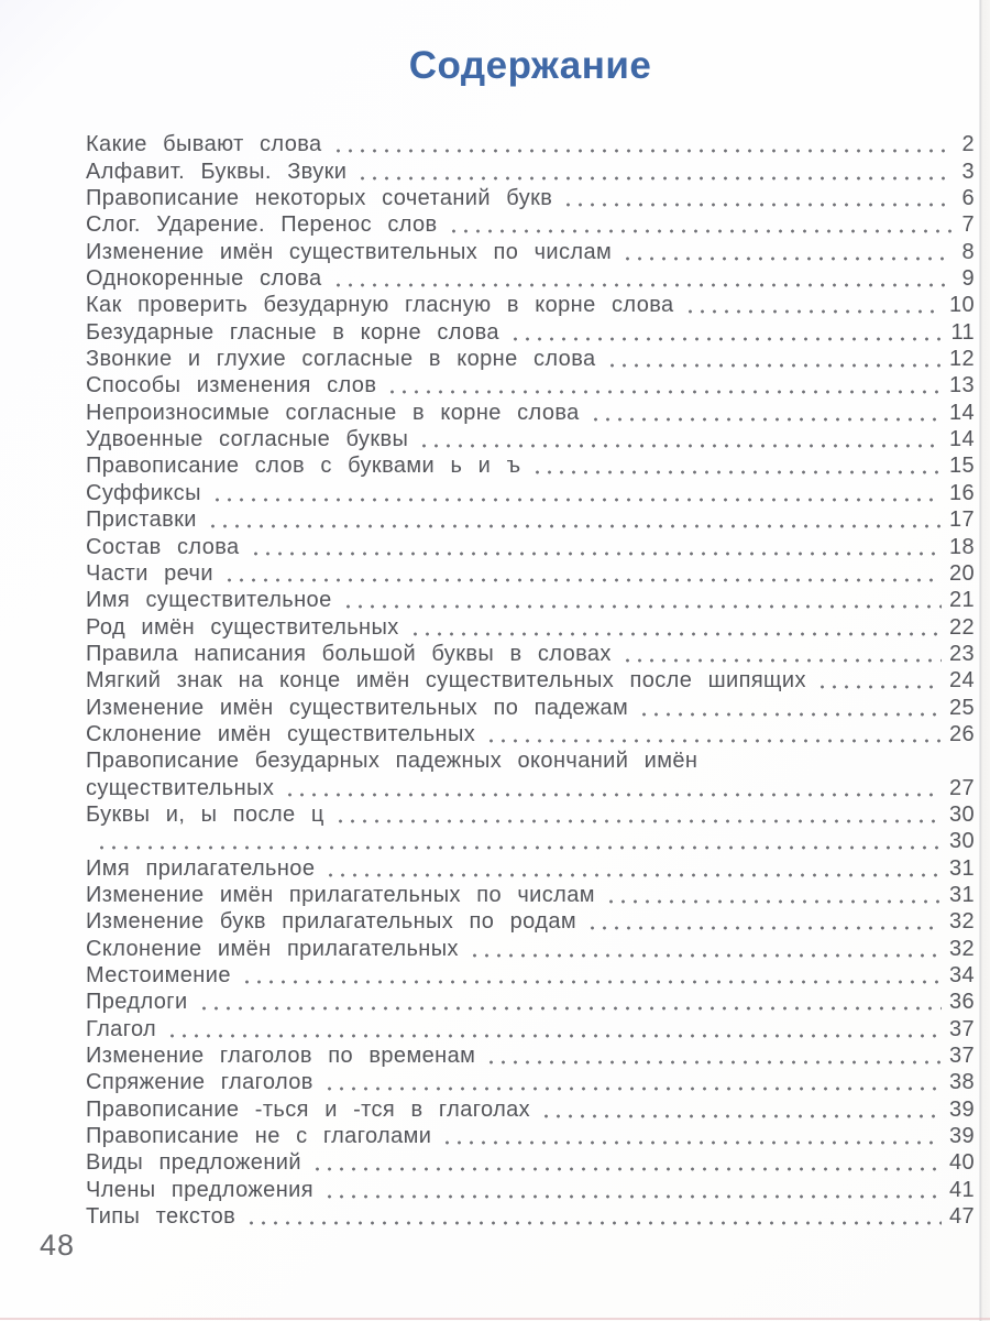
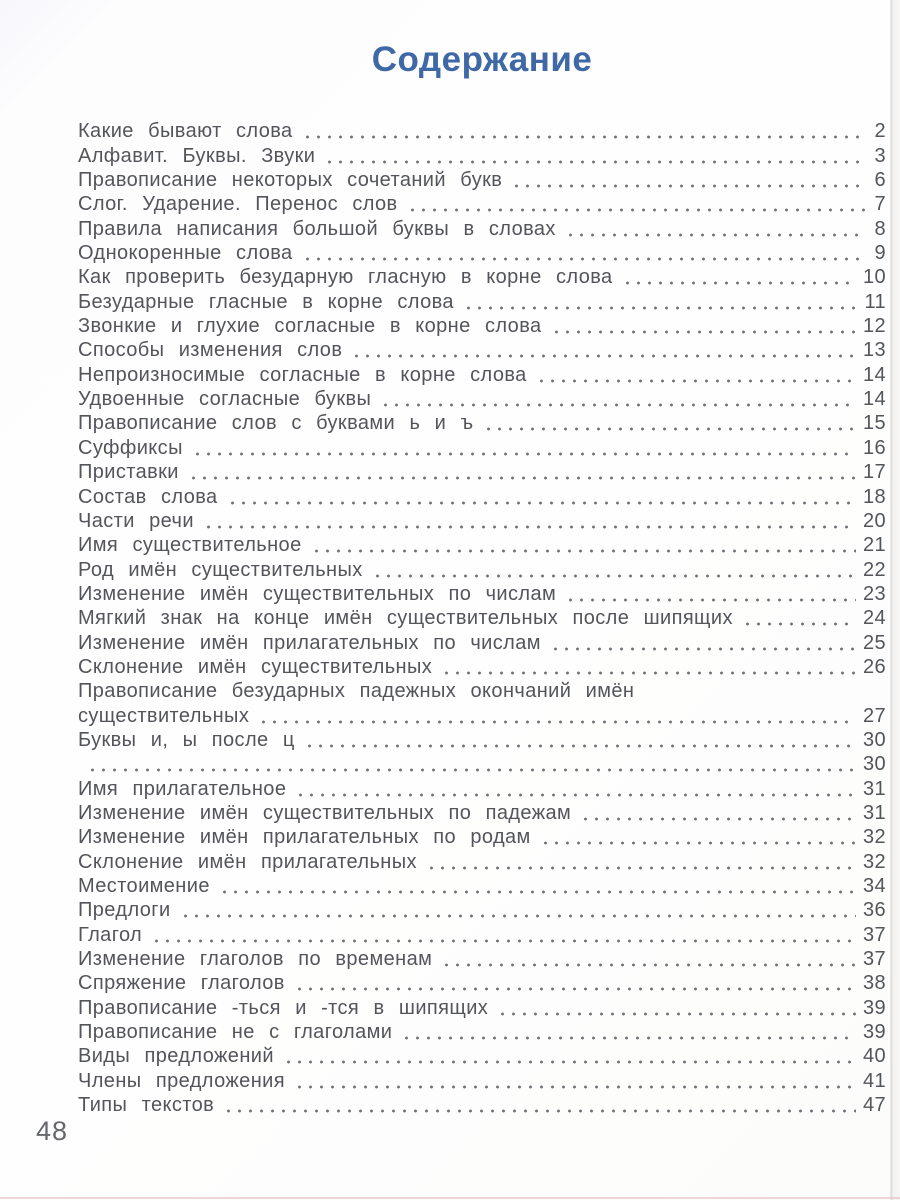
  Содержание
  Какие бывают слова
  2
  Алфавит. Буквы. Звуки
  3
  Правописание некоторых сочетаний букв
  6
  Слог. Ударение. Перенос слов
  7
- Изменение имён существительных по числам
+ Правила написания большой буквы в словах
  8
  Однокоренные слова
  9
  Как проверить безударную гласную в корне слова
  10
  Безударные гласные в корне слова
  11
  Звонкие и глухие согласные в корне слова
  12
  Способы изменения слов
  13
  Непроизносимые согласные в корне слова
  14
  Удвоенные согласные буквы
  14
  Правописание слов с буквами ь и ъ
  15
  Суффиксы
  16
  Приставки
  17
  Состав слова
  18
  Части речи
  20
  Имя существительное
  21
  Род имён существительных
  22
- Правила написания большой буквы в словах
+ Изменение имён существительных по числам
  23
  Мягкий знак на конце имён существительных после шипящих
  24
- Изменение имён существительных по падежам
+ Изменение имён прилагательных по числам
  25
  Склонение имён существительных
  26
  Правописание безударных падежных окончаний имён
  существительных
  27
  Буквы и, ы после ц
  30
  30
  Имя прилагательное
  31
- Изменение имён прилагательных по числам
+ Изменение имён существительных по падежам
  31
- Изменение букв прилагательных по родам
+ Изменение имён прилагательных по родам
  32
  Склонение имён прилагательных
  32
  Местоимение
  34
  Предлоги
  36
  Глагол
  37
  Изменение глаголов по временам
  37
  Спряжение глаголов
  38
- Правописание -ться и -тся в глаголах
+ Правописание -ться и -тся в шипящих
  39
  Правописание не с глаголами
  39
  Виды предложений
  40
  Члены предложения
  41
  Типы текстов
  47
  48
